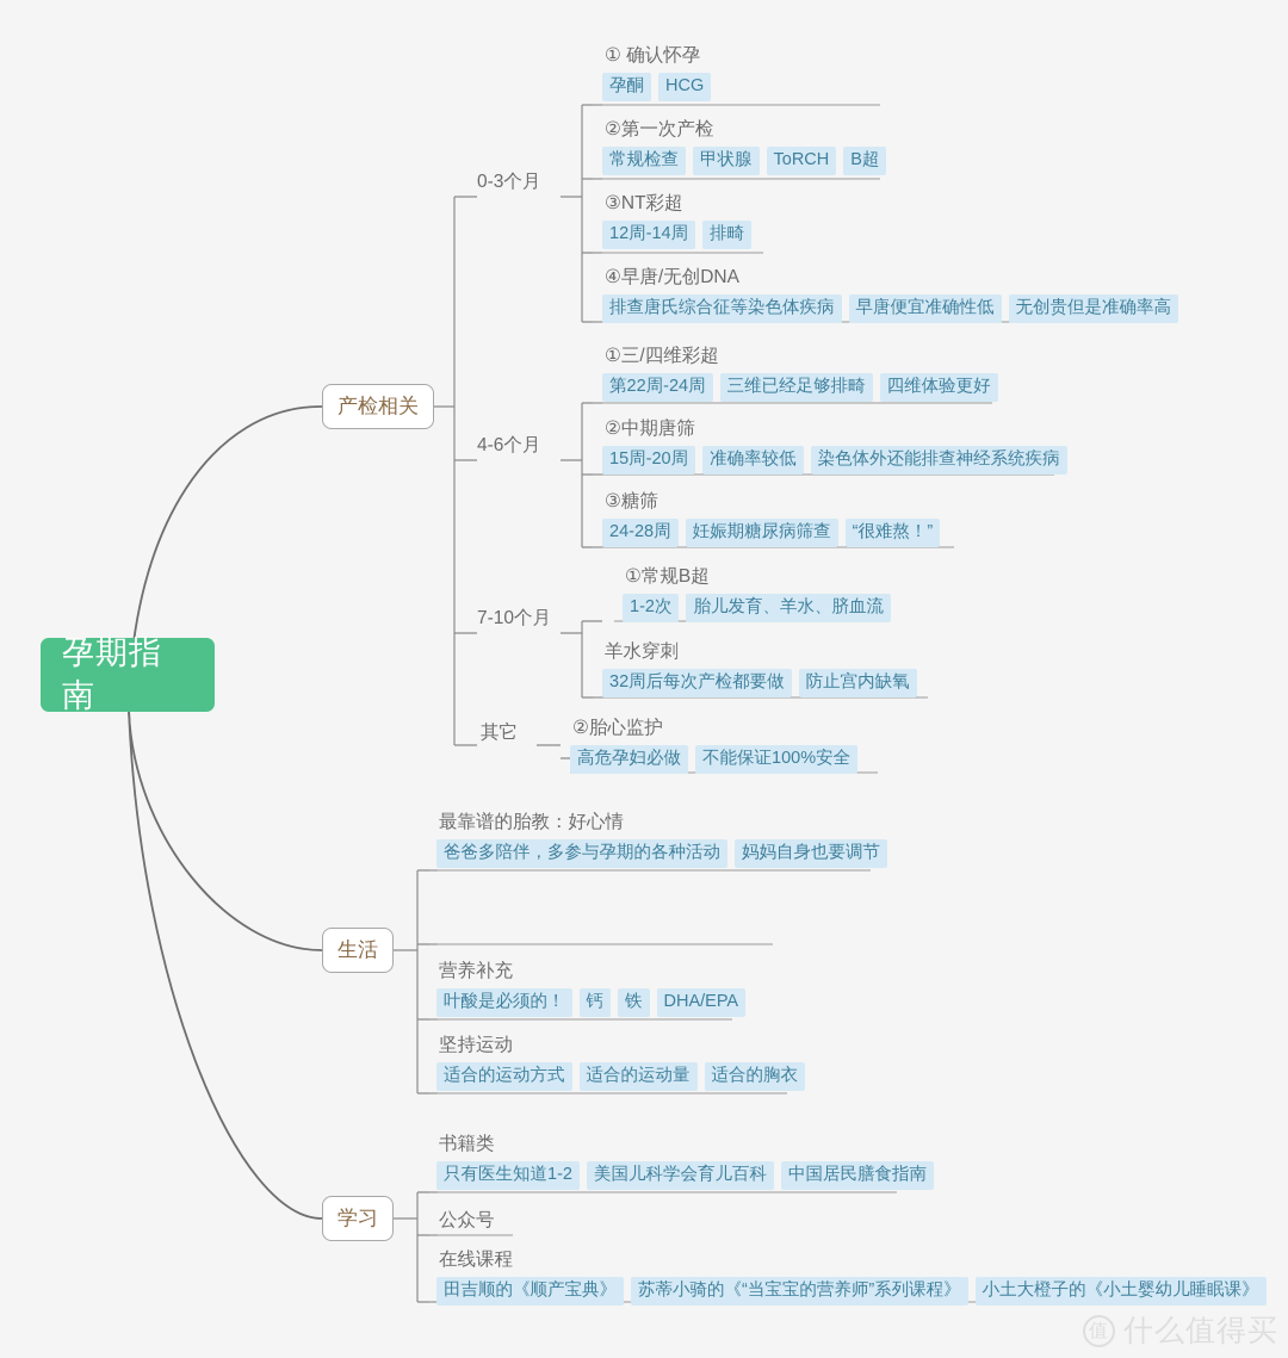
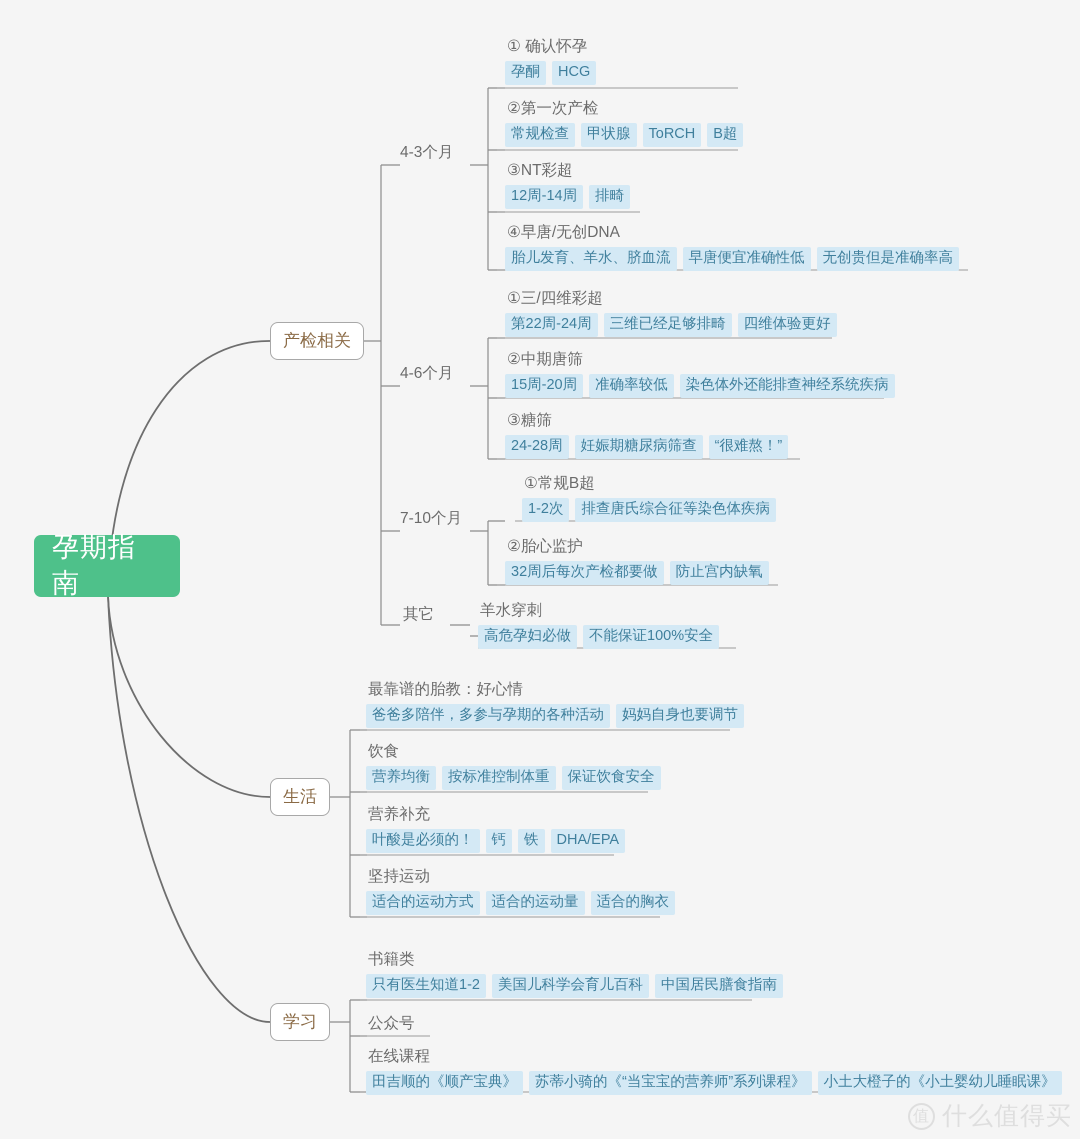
  孕期指南
  产检相关
  生活
  学习
- 0-3个月
+ 4-3个月
  4-6个月
  7-10个月
  其它
  ① 确认怀孕
  孕酮
  HCG
  ②第一次产检
  常规检查
  甲状腺
  ToRCH
  B超
  ③NT彩超
  12周-14周
  排畸
  ④早唐/无创DNA
- 排查唐氏综合征等染色体疾病
+ 胎儿发育、羊水、脐血流
  早唐便宜准确性低
  无创贵但是准确率高
  ①三/四维彩超
  第22周-24周
  三维已经足够排畸
  四维体验更好
  ②中期唐筛
  15周-20周
  准确率较低
  染色体外还能排查神经系统疾病
  ③糖筛
  24-28周
  妊娠期糖尿病筛查
  “很难熬！”
  ①常规B超
  1-2次
- 胎儿发育、羊水、脐血流
+ 排查唐氏综合征等染色体疾病
- 羊水穿刺
+ ②胎心监护
  32周后每次产检都要做
  防止宫内缺氧
- ②胎心监护
+ 羊水穿刺
  高危孕妇必做
  不能保证100%安全
  最靠谱的胎教：好心情
  爸爸多陪伴，多参与孕期的各种活动
  妈妈自身也要调节
+ 饮食
+ 营养均衡
+ 按标准控制体重
+ 保证饮食安全
  营养补充
  叶酸是必须的！
  钙
  铁
  DHA/EPA
  坚持运动
  适合的运动方式
  适合的运动量
  适合的胸衣
  书籍类
  只有医生知道1-2
  美国儿科学会育儿百科
  中国居民膳食指南
  公众号
  在线课程
  田吉顺的《顺产宝典》
  苏蒂小骑的《“当宝宝的营养师”系列课程》
  小土大橙子的《小土婴幼儿睡眠课》
